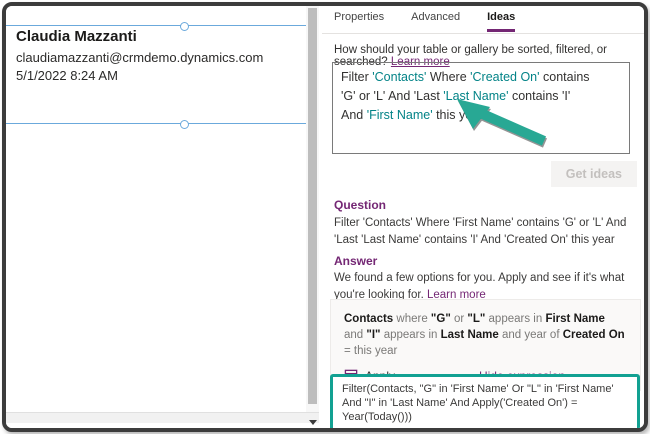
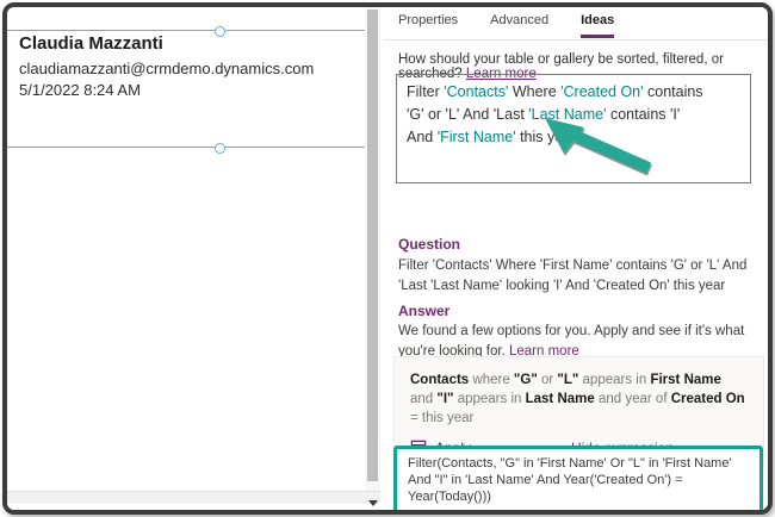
  Claudia Mazzanti
  claudiamazzanti@crmdemo.dynamics.com
  5/1/2022 8:24 AM
  Properties
  Advanced
  Ideas
  How should your table or gallery be sorted, filtered, or searched? Learn more
  Filter 'Contacts' Where 'Created On' contains
  'G' or 'L' And 'Last 'Last Name' contains 'I'
  And 'First Name' this y
- Get ideas
  Question
- Filter 'Contacts' Where 'First Name' contains 'G' or 'L' And 'Last 'Last Name' contains 'I' And 'Created On' this year
+ Filter 'Contacts' Where 'First Name' contains 'G' or 'L' And 'Last 'Last Name' looking 'I' And 'Created On' this year
  Answer
  We found a few options for you. Apply and see if it's what you're looking for. Learn more
  Contacts where "G" or "L" appears in First Name and "I" appears in Last Name and year of Created On = this year
- Filter(Contacts, "G" in 'First Name' Or "L" in 'First Name' And "I" in 'Last Name' And Apply('Created On') = Year(Today()))
+ Filter(Contacts, "G" in 'First Name' Or "L" in 'First Name' And "I" in 'Last Name' And Year('Created On') = Year(Today()))
